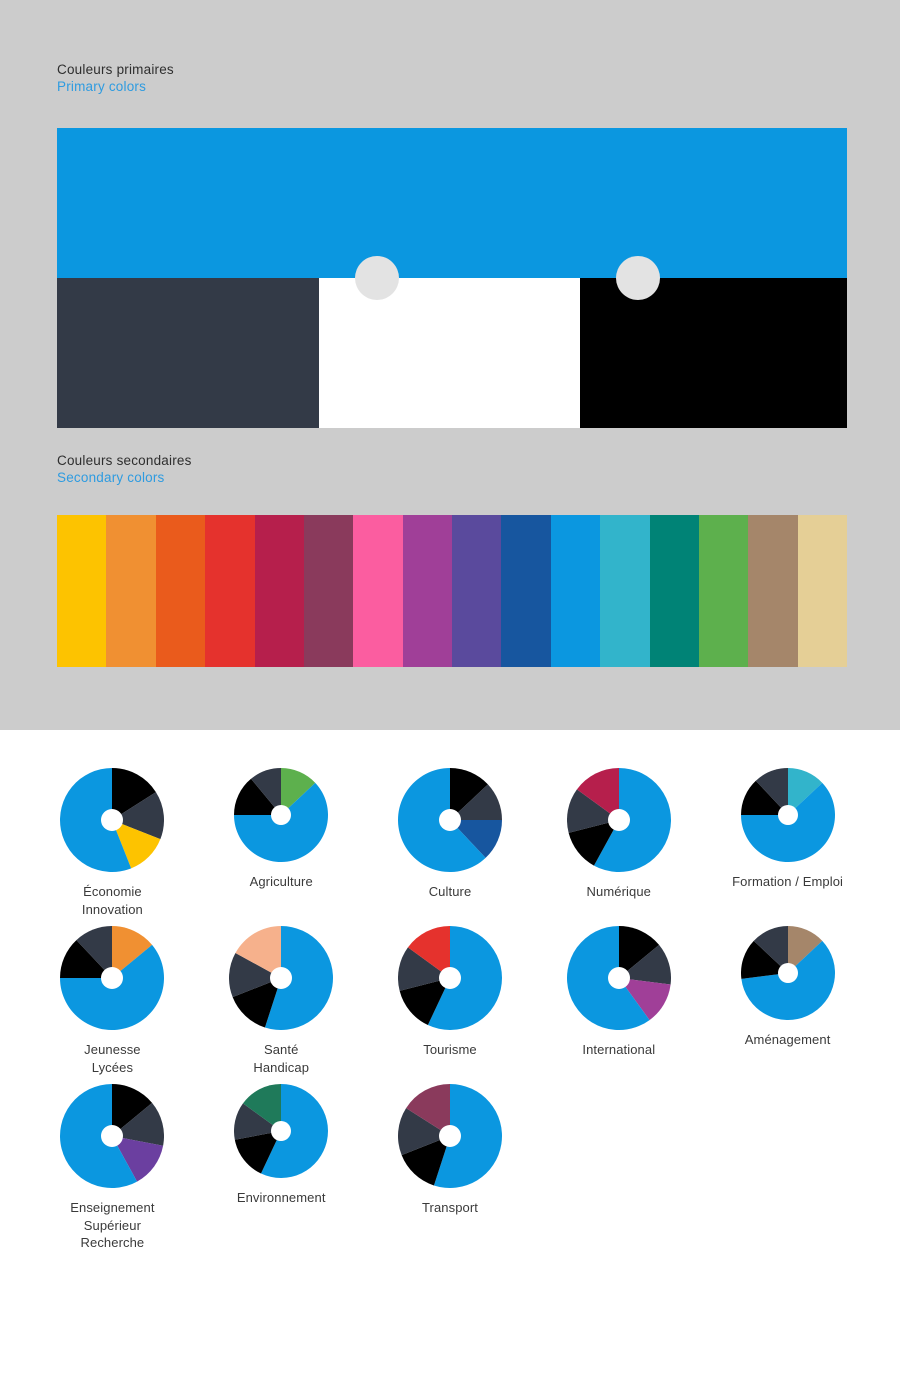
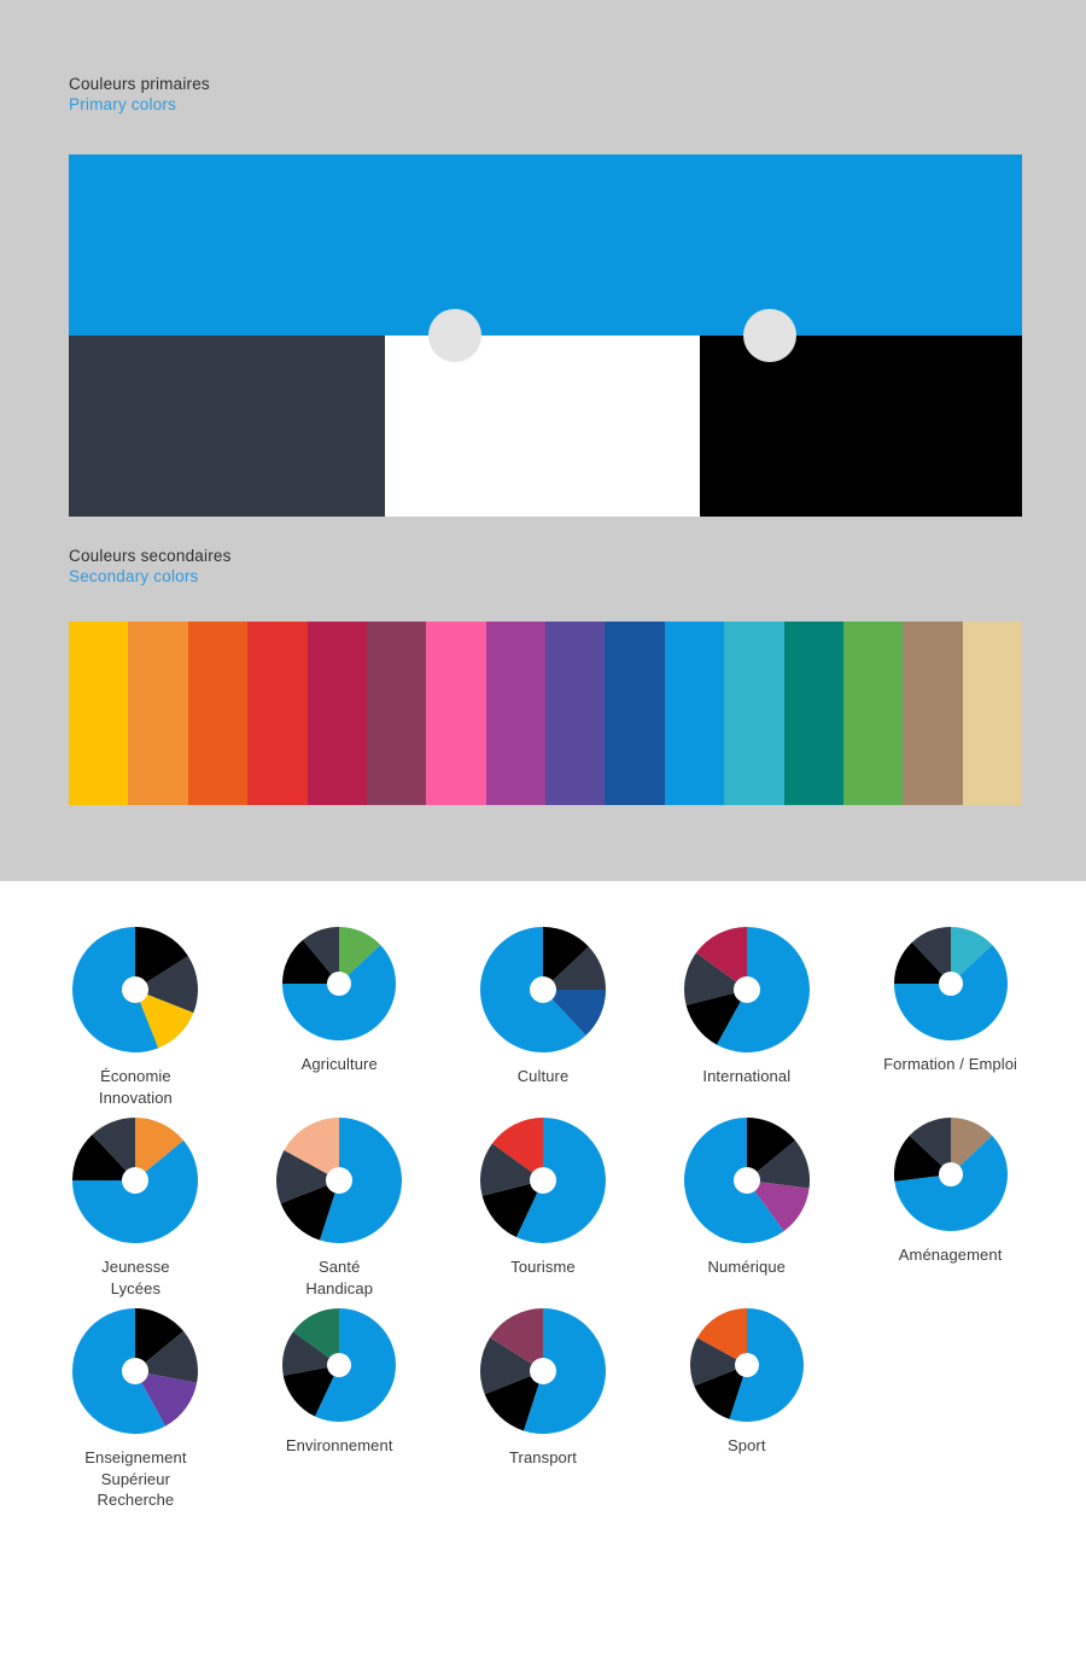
  Couleurs primaires
  Primary colors
  Couleurs secondaires
  Secondary colors
  Économie
  Innovation
  Agriculture
  Culture
- Numérique
+ International
  Formation / Emploi
  Jeunesse
  Lycées
  Santé
  Handicap
  Tourisme
- International
+ Numérique
  Aménagement
  Enseignement
  Supérieur
  Recherche
  Environnement
  Transport
+ Sport
